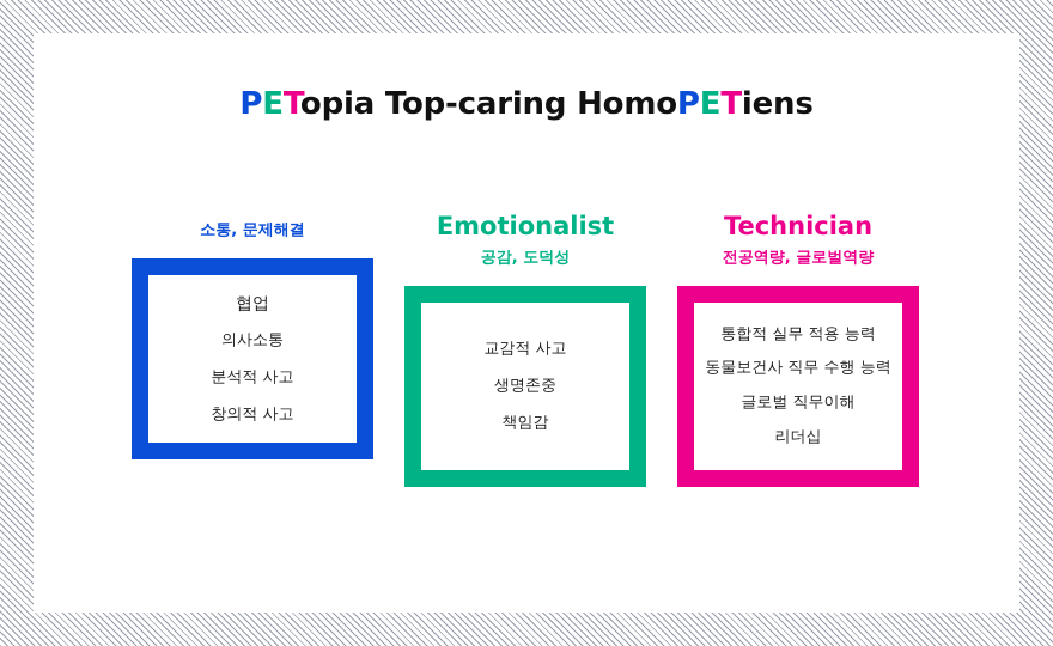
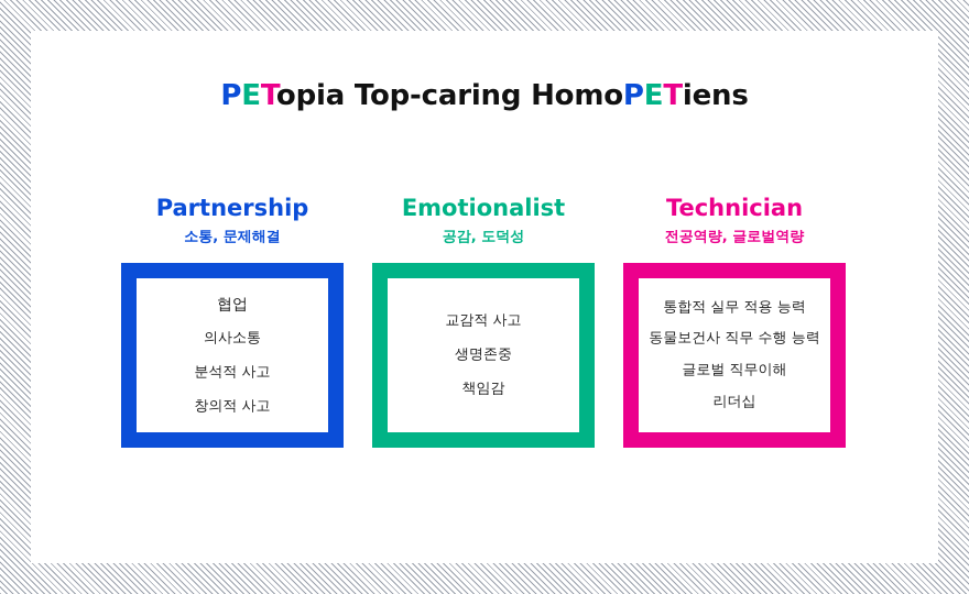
  PETopia Top-caring HomoPETiens
+ Partnership
  소통, 문제해결
  협업
  의사소통
  분석적 사고
  창의적 사고
  Emotionalist
  공감, 도덕성
  교감적 사고
  생명존중
  책임감
  Technician
  전공역량, 글로벌역량
  통합적 실무 적용 능력
  동물보건사 직무 수행 능력
  글로벌 직무이해
  리더십
